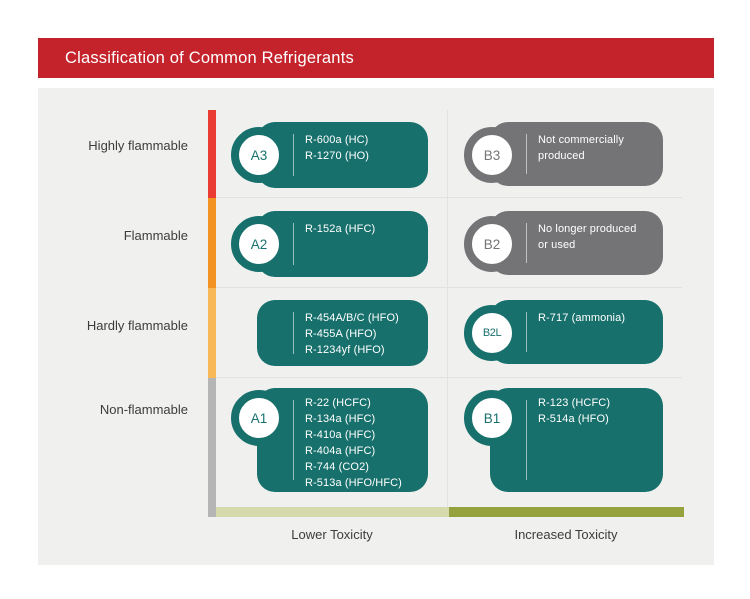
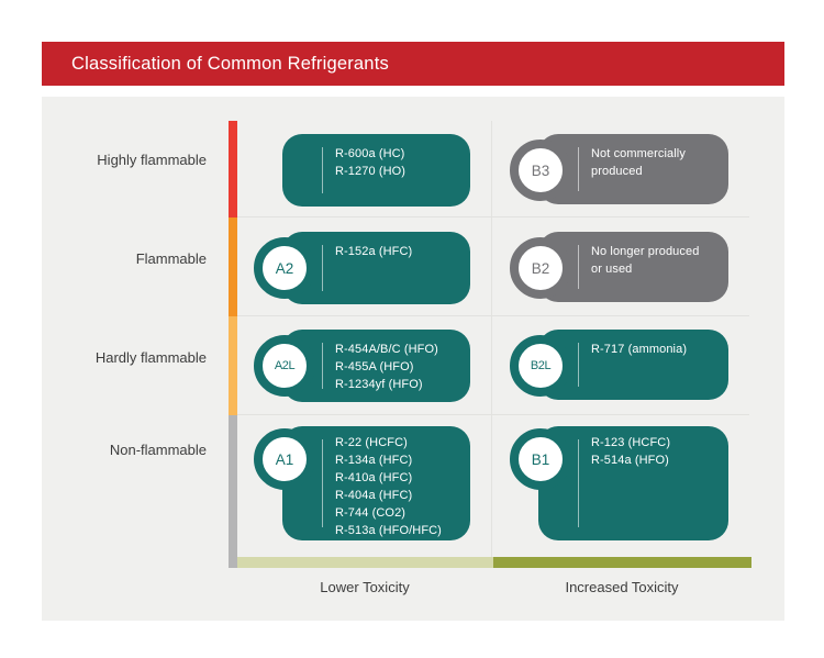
  Classification of Common Refrigerants
  Highly flammable
  Flammable
  Hardly flammable
  Non-flammable
  Lower Toxicity
  Increased Toxicity
- A3
  R-600a (HC)
  R-1270 (HO)
  A2
  R-152a (HFC)
+ A2L
  R-454A/B/C (HFO)
  R-455A (HFO)
  R-1234yf (HFO)
  A1
  R-22 (HCFC)
  R-134a (HFC)
  R-410a (HFC)
  R-404a (HFC)
  R-744 (CO2)
  R-513a (HFO/HFC)
  B3
  Not commercially
  produced
  B2
  No longer produced
  or used
  B2L
  R-717 (ammonia)
  B1
  R-123 (HCFC)
  R-514a (HFO)
